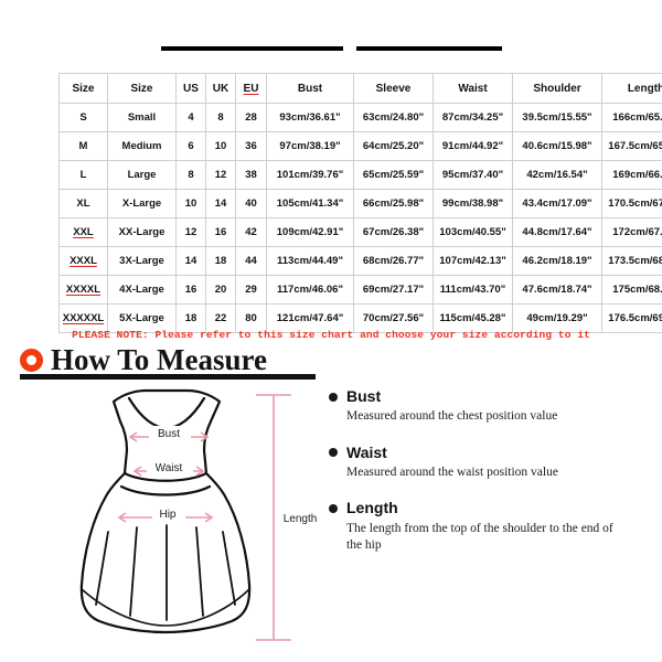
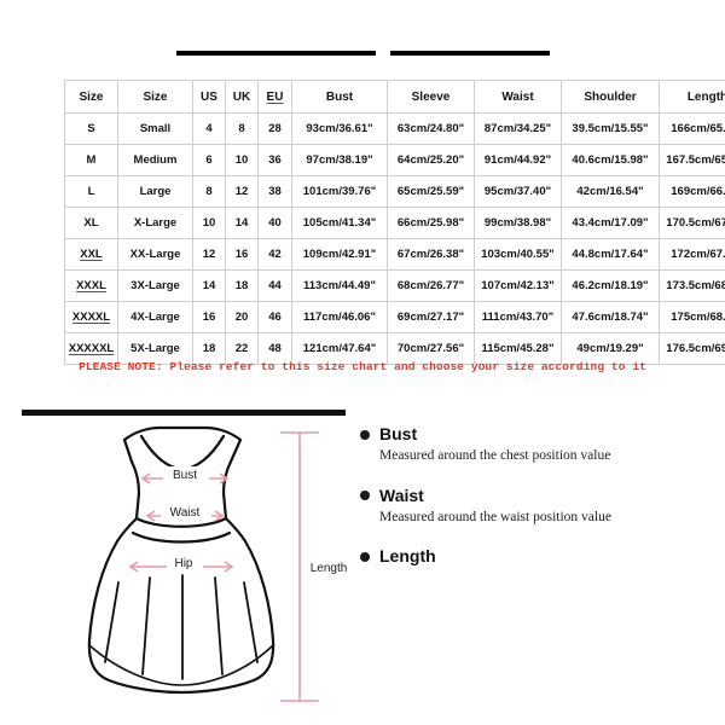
  Size	Size	US	UK	EU	Bust	Sleeve	Waist	Shoulder	Length
  S	Small	4	8	28	93cm/36.61"	63cm/24.80"	87cm/34.25"	39.5cm/15.55"	166cm/65.
  M	Medium	6	10	36	97cm/38.19"	64cm/25.20"	91cm/44.92"	40.6cm/15.98"	167.5cm/65
  L	Large	8	12	38	101cm/39.76"	65cm/25.59"	95cm/37.40"	42cm/16.54"	169cm/66.
  XL	X-Large	10	14	40	105cm/41.34"	66cm/25.98"	99cm/38.98"	43.4cm/17.09"	170.5cm/67
  XXL	XX-Large	12	16	42	109cm/42.91"	67cm/26.38"	103cm/40.55"	44.8cm/17.64"	172cm/67.
  XXXL	3X-Large	14	18	44	113cm/44.49"	68cm/26.77"	107cm/42.13"	46.2cm/18.19"	173.5cm/68
- XXXXL	4X-Large	16	20	29	117cm/46.06"	69cm/27.17"	111cm/43.70"	47.6cm/18.74"	175cm/68.
+ XXXXL	4X-Large	16	20	46	117cm/46.06"	69cm/27.17"	111cm/43.70"	47.6cm/18.74"	175cm/68.
- XXXXXL	5X-Large	18	22	80	121cm/47.64"	70cm/27.56"	115cm/45.28"	49cm/19.29"	176.5cm/69
+ XXXXXL	5X-Large	18	22	48	121cm/47.64"	70cm/27.56"	115cm/45.28"	49cm/19.29"	176.5cm/69
  PLEASE NOTE: Please refer to this size chart and choose your size according to it
- How To Measure
  Bust
  Waist
  Hip
  Length
  Bust
  Measured around the chest position value
  Waist
  Measured around the waist position value
  Length
- The length from the top of the shoulder to the end of the hip
